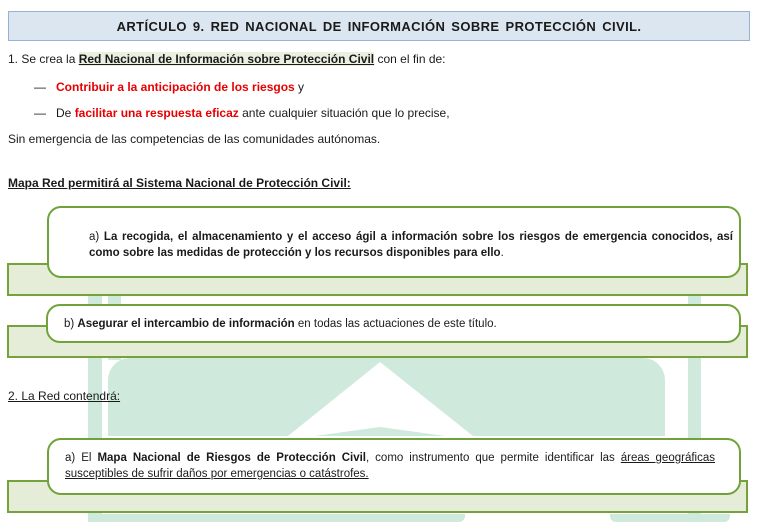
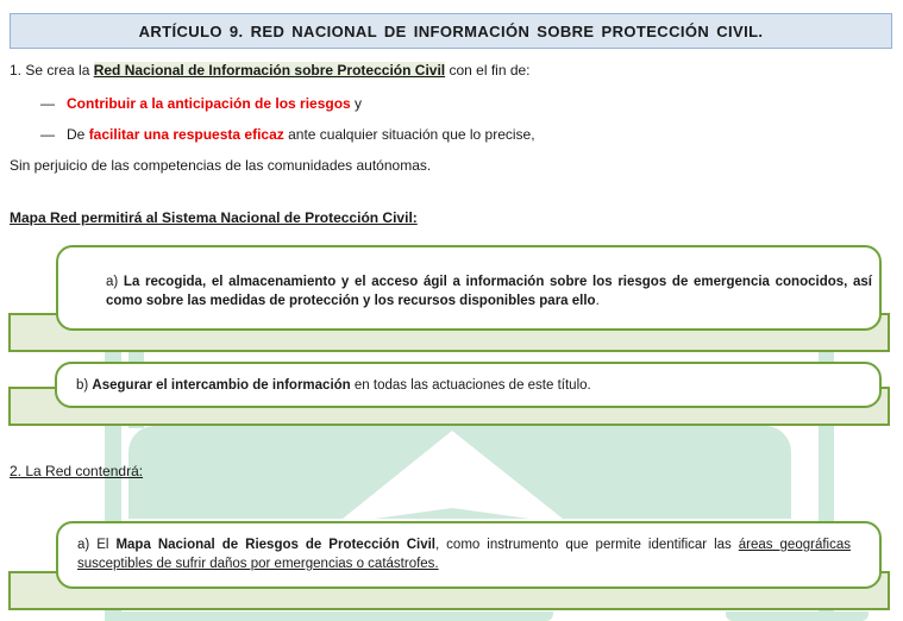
  ARTÍCULO 9. RED NACIONAL DE INFORMACIÓN SOBRE PROTECCIÓN CIVIL.
  1. Se crea la Red Nacional de Información sobre Protección Civil con el fin de:
  — Contribuir a la anticipación de los riesgos y
  — De facilitar una respuesta eficaz ante cualquier situación que lo precise,
- Sin emergencia de las competencias de las comunidades autónomas.
+ Sin perjuicio de las competencias de las comunidades autónomas.
  Mapa Red permitirá al Sistema Nacional de Protección Civil:
  a) La recogida, el almacenamiento y el acceso ágil a información sobre los riesgos de emergencia conocidos, así como sobre las medidas de protección y los recursos disponibles para ello.
  b) Asegurar el intercambio de información en todas las actuaciones de este título.
  2. La Red contendrá:
  a) El Mapa Nacional de Riesgos de Protección Civil, como instrumento que permite identificar las áreas geográficas susceptibles de sufrir daños por emergencias o catástrofes.
